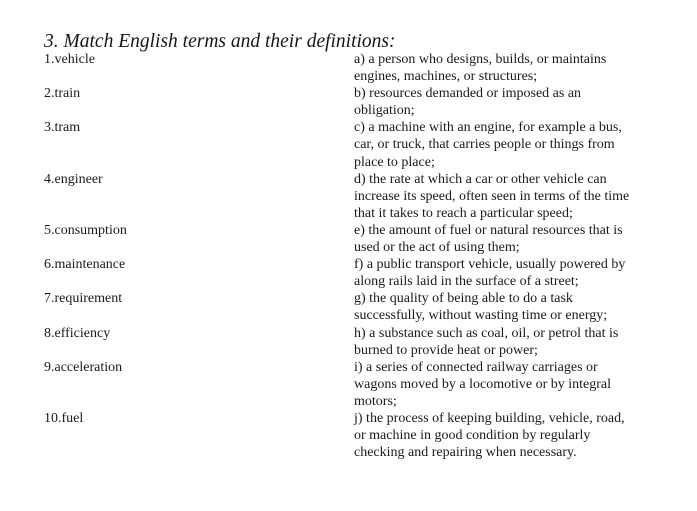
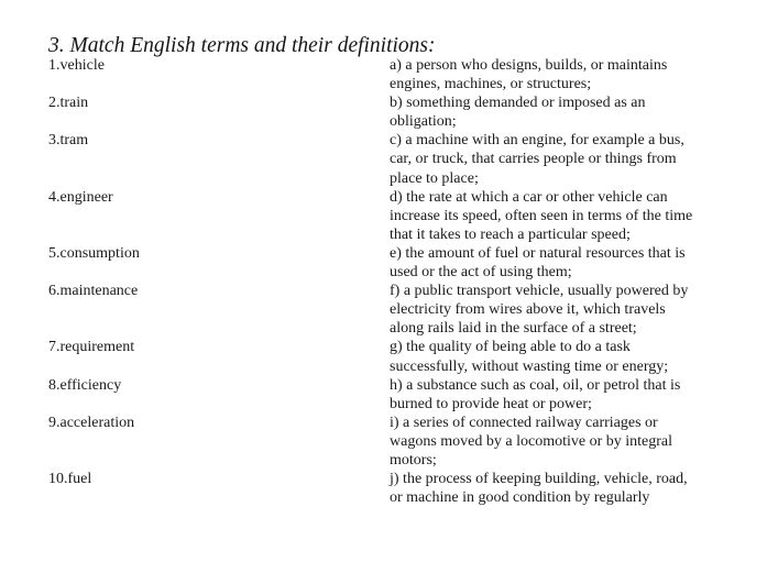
  3. Match English terms and their definitions:
  1.vehicle
  a) a person who designs, builds, or maintains
  engines, machines, or structures;
  2.train
- b) resources demanded or imposed as an
+ b) something demanded or imposed as an
  obligation;
  3.tram
  c) a machine with an engine, for example a bus,
  car, or truck, that carries people or things from
  place to place;
  4.engineer
  d) the rate at which a car or other vehicle can
  increase its speed, often seen in terms of the time
  that it takes to reach a particular speed;
  5.consumption
  e) the amount of fuel or natural resources that is
  used or the act of using them;
  6.maintenance
  f) a public transport vehicle, usually powered by
+ electricity from wires above it, which travels
  along rails laid in the surface of a street;
  7.requirement
  g) the quality of being able to do a task
  successfully, without wasting time or energy;
  8.efficiency
  h) a substance such as coal, oil, or petrol that is
  burned to provide heat or power;
  9.acceleration
  i) a series of connected railway carriages or
  wagons moved by a locomotive or by integral
  motors;
  10.fuel
  j) the process of keeping building, vehicle, road,
  or machine in good condition by regularly
- checking and repairing when necessary.
